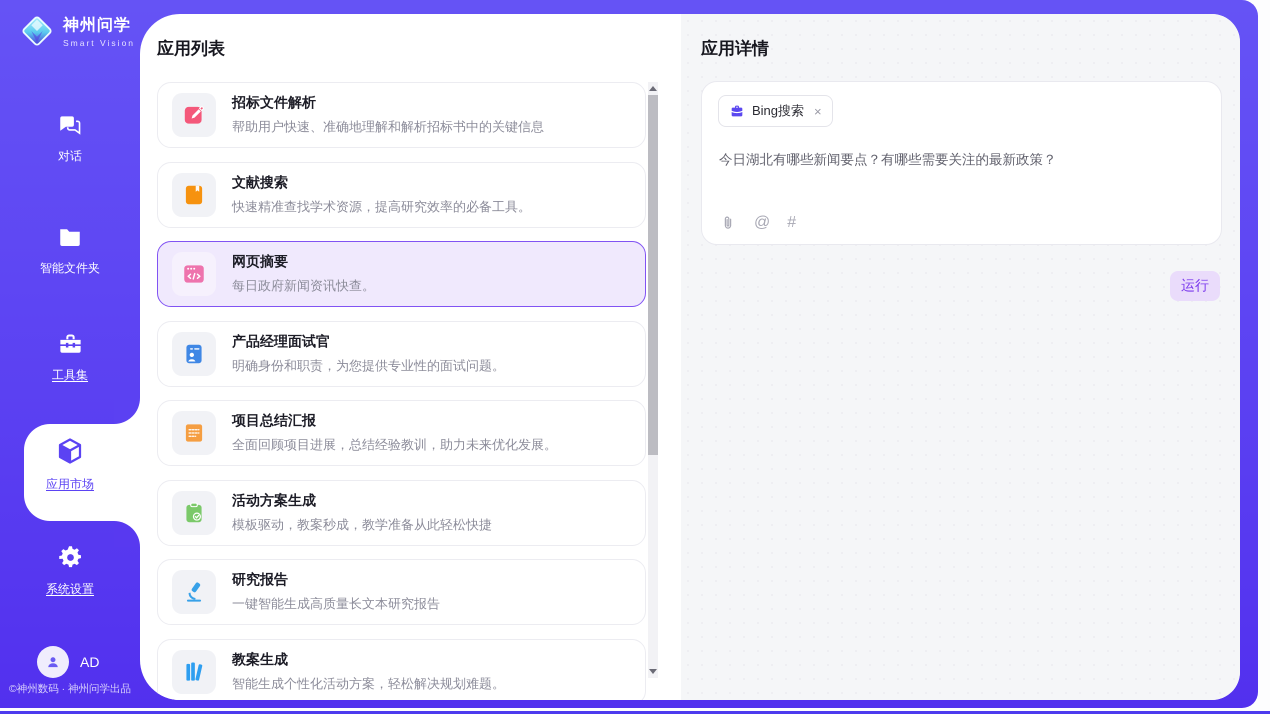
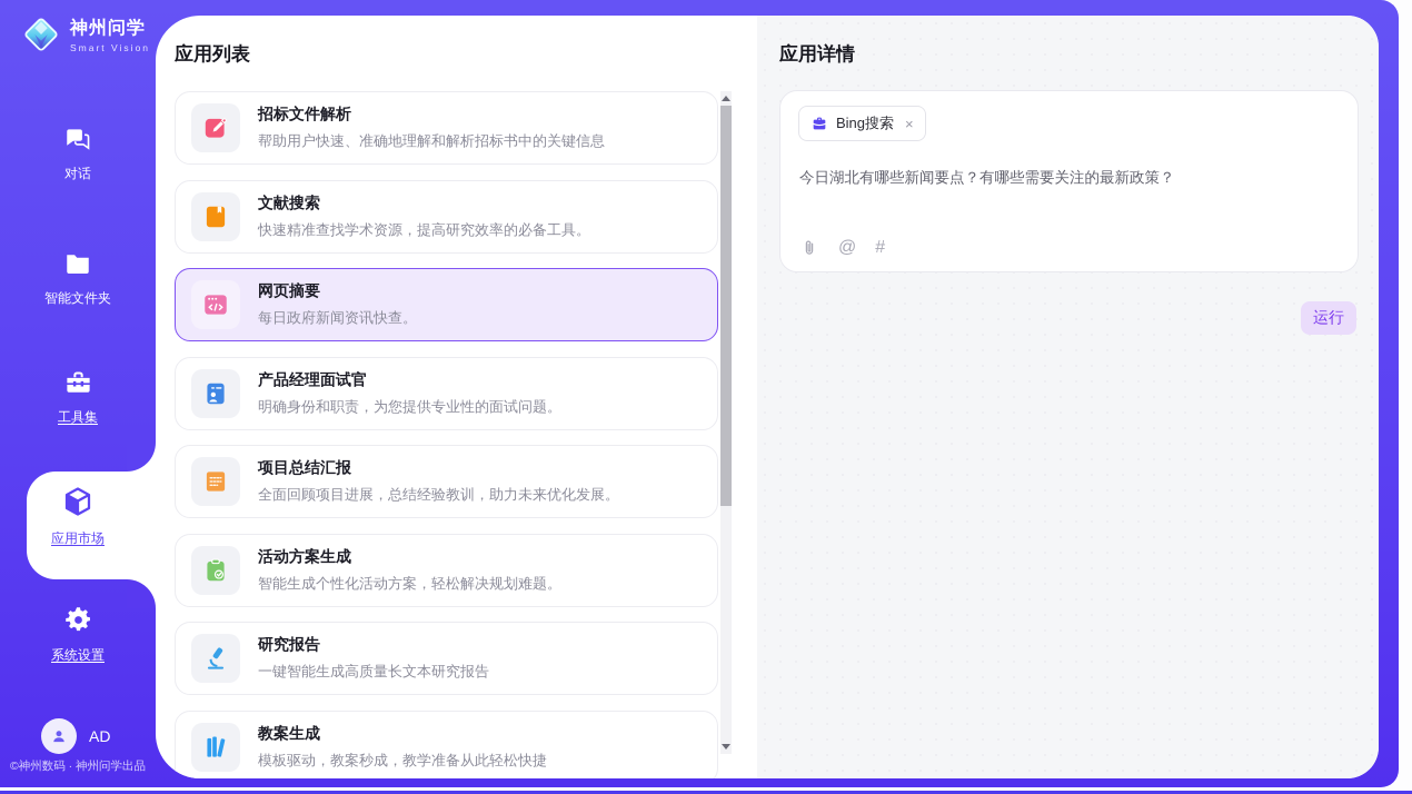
  神州问学
  Smart Vision
  对话
  智能文件夹
  工具集
  应用市场
  系统设置
  AD
  ©神州数码 · 神州问学出品
  应用列表
  招标文件解析
  帮助用户快速、准确地理解和解析招标书中的关键信息
  文献搜索
  快速精准查找学术资源，提高研究效率的必备工具。
  网页摘要
  每日政府新闻资讯快查。
  产品经理面试官
  明确身份和职责，为您提供专业性的面试问题。
  项目总结汇报
  全面回顾项目进展，总结经验教训，助力未来优化发展。
  活动方案生成
- 模板驱动，教案秒成，教学准备从此轻松快捷
+ 智能生成个性化活动方案，轻松解决规划难题。
  研究报告
  一键智能生成高质量长文本研究报告
  教案生成
- 智能生成个性化活动方案，轻松解决规划难题。
+ 模板驱动，教案秒成，教学准备从此轻松快捷
  应用详情
  Bing搜索
  ×
  今日湖北有哪些新闻要点？有哪些需要关注的最新政策？
  @
  #
  运行
